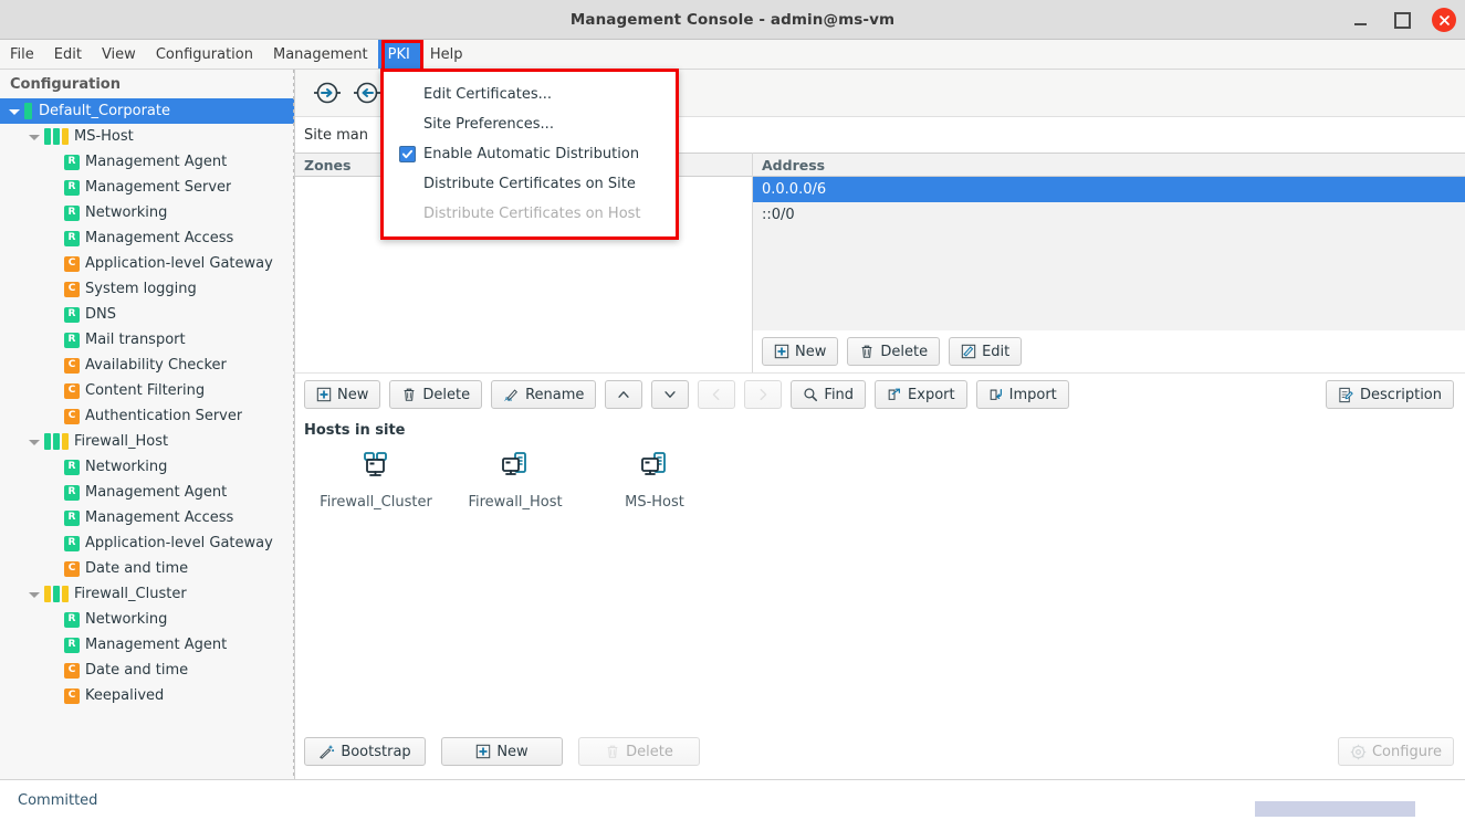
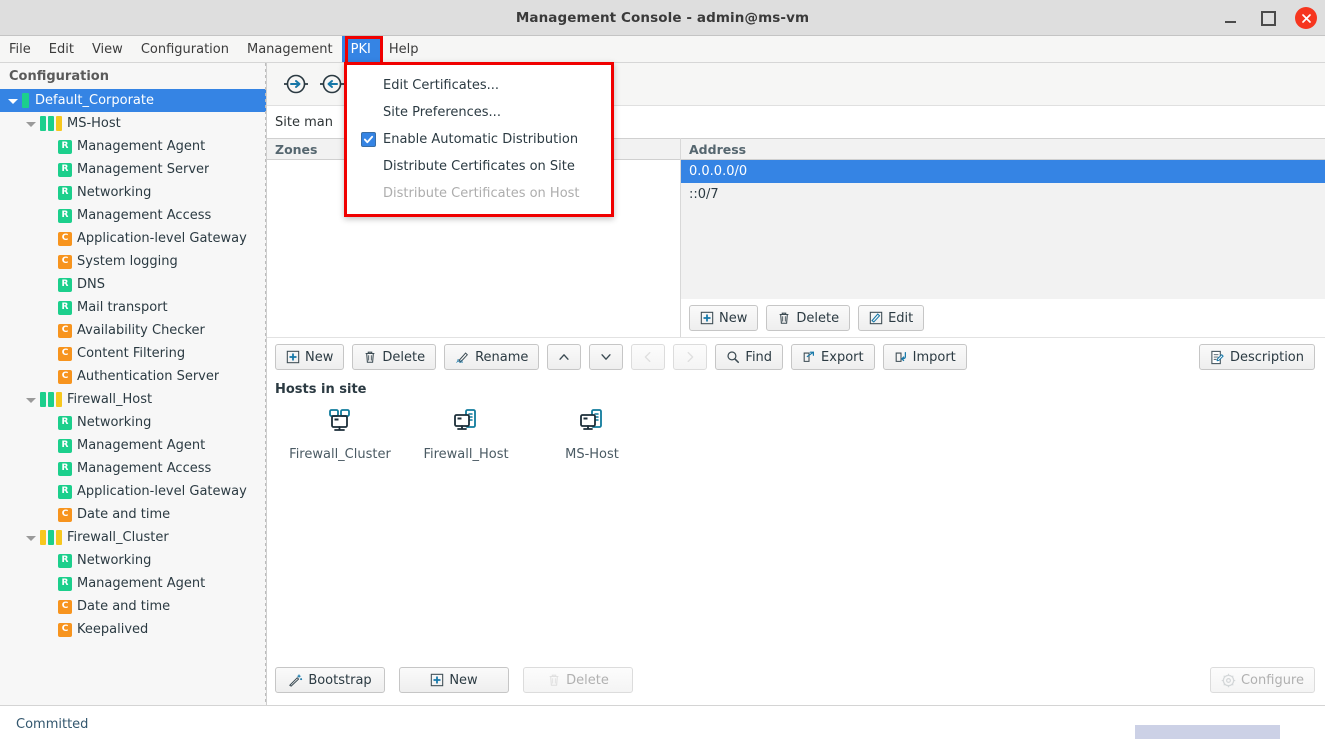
  Management Console - admin@ms-vm
  File
  Edit
  View
  Configuration
  Management
  PKI
  Help
  Configuration
  Default_Corporate
  MS-Host
  R
  Management Agent
  R
  Management Server
  R
  Networking
  R
  Management Access
  C
  Application-level Gateway
  C
  System logging
  R
  DNS
  R
  Mail transport
  C
  Availability Checker
  C
  Content Filtering
  C
  Authentication Server
  Firewall_Host
  R
  Networking
  R
  Management Agent
  R
  Management Access
  R
  Application-level Gateway
  C
  Date and time
  Firewall_Cluster
  R
  Networking
  R
  Management Agent
  C
  Date and time
  C
  Keepalived
  Site man
  Zones
  Address
- 0.0.0.0/6
+ 0.0.0.0/0
- ::0/0
+ ::0/7
  New
  Delete
  Edit
  New
  Delete
  Rename
  Find
  Export
  Import
  Description
  Hosts in site
  Firewall_Cluster
  Firewall_Host
  MS-Host
  Bootstrap
  New
  Delete
  Configure
  Committed
  Edit Certificates...
  Site Preferences...
  Enable Automatic Distribution
  Distribute Certificates on Site
  Distribute Certificates on Host
